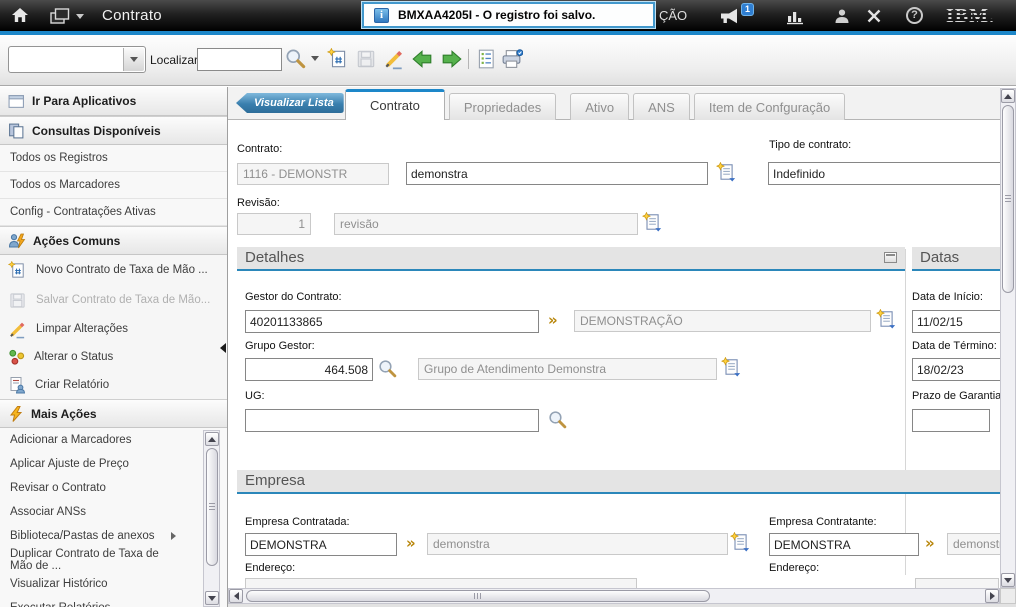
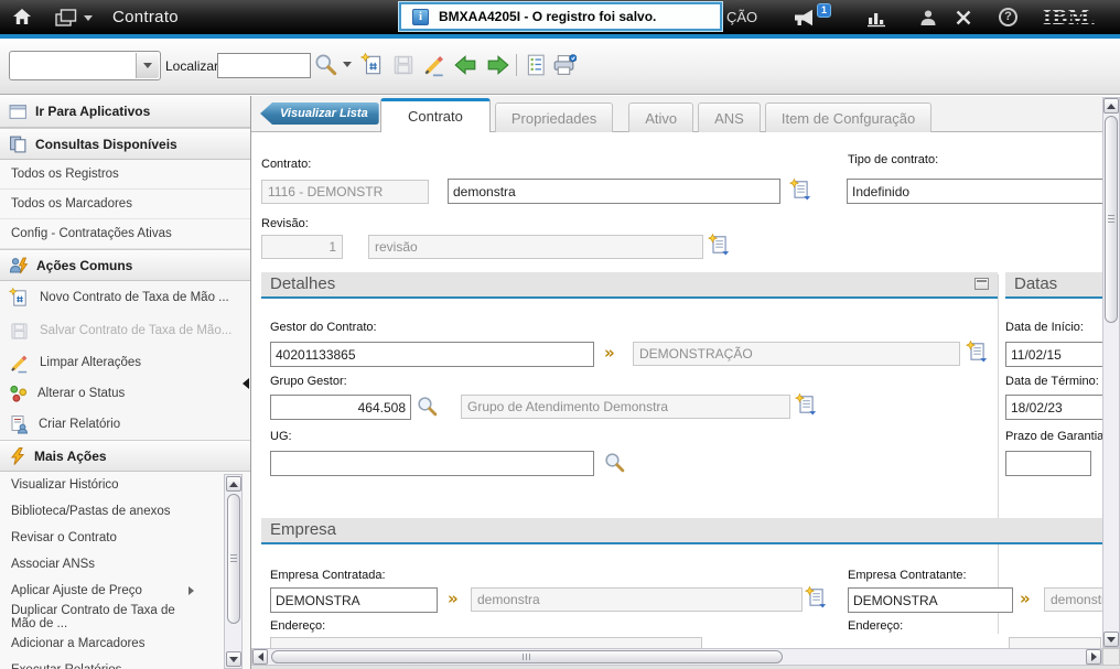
  Contrato
  i
  BMXAA4205I - O registro foi salvo.
  ÇÃO
  1
  ?
  IBM.
  Localiza
  Ir Para Aplicativos
  Consultas Disponíveis
  Todos os Registros
  Todos os Marcadores
  Config - Contratações Ativas
  Ações Comuns
  Novo Contrato de Taxa de Mão ...
  Salvar Contrato de Taxa de Mão...
  Limpar Alterações
  Alterar o Status
  Criar Relatório
  Mais Ações
- Adicionar a Marcadores
+ Visualizar Histórico
- Aplicar Ajuste de Preço
+ Biblioteca/Pastas de anexos
  Revisar o Contrato
  Associar ANSs
- Biblioteca/Pastas de anexos
+ Aplicar Ajuste de Preço
  Duplicar Contrato de Taxa de Mão de ...
- Visualizar Histórico
+ Adicionar a Marcadores
  Visualizar Lista
  Contrato
  Propriedades
  Ativo
  ANS
  Item de Confguração
  Contrato:
  1116 - DEMONSTR
  demonstra
  Tipo de contrato:
  Indefinido
  Revisão:
  1
  revisão
  Detalhes
  Gestor do Contrato:
  40201133865
  »
  DEMONSTRAÇÃO
  Grupo Gestor:
  464.508
  Grupo de Atendimento Demonstra
  UG:
  Datas
  Data de Início:
  11/02/15
  Data de Término:
  18/02/23
  Prazo de Garantia
  Empresa
  Empresa Contratada:
  DEMONSTRA
  »
  demonstra
  Empresa Contratante:
  DEMONSTRA
  »
  demonst
  Endereço:
  Endereço:
